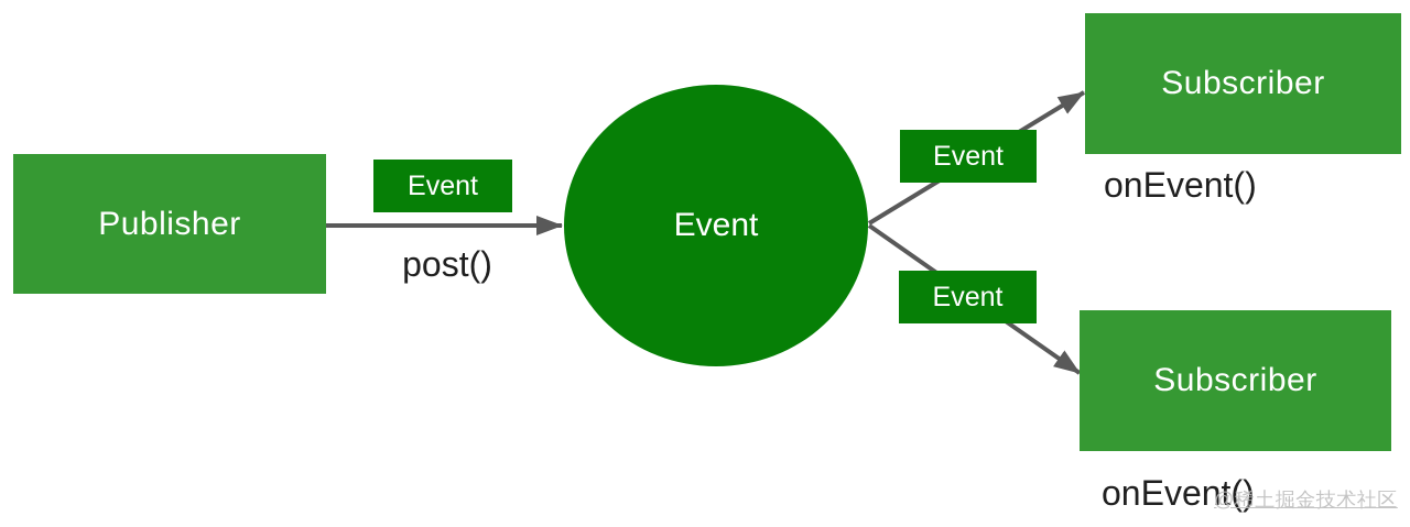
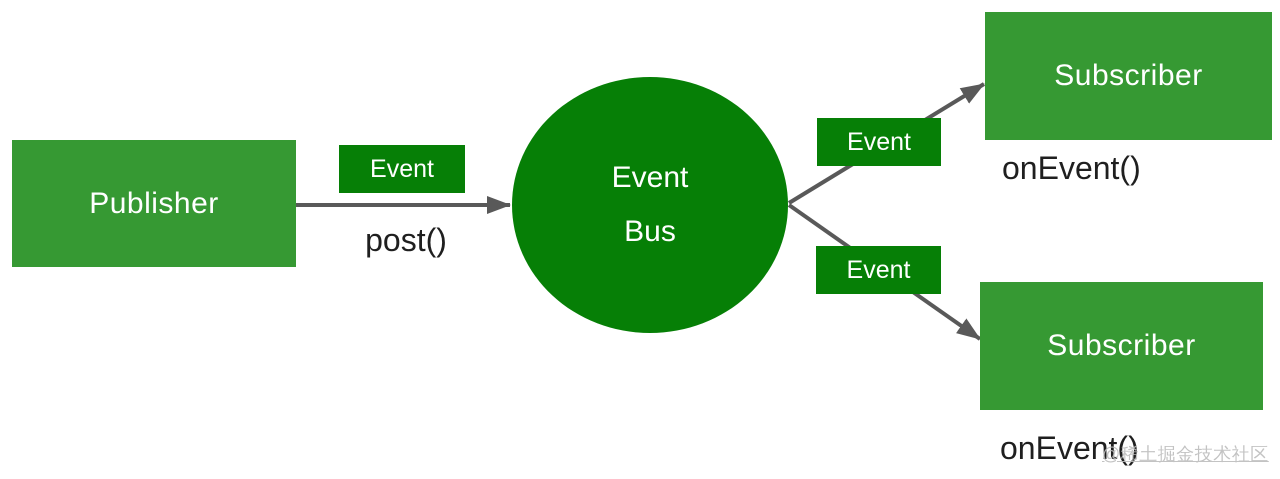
  Publisher
  Event
  post()
  Event
+ Bus
  Event
  Event
  Subscriber
  onEvent()
  Subscriber
  onEvent()
  @稀土掘金技术社区
